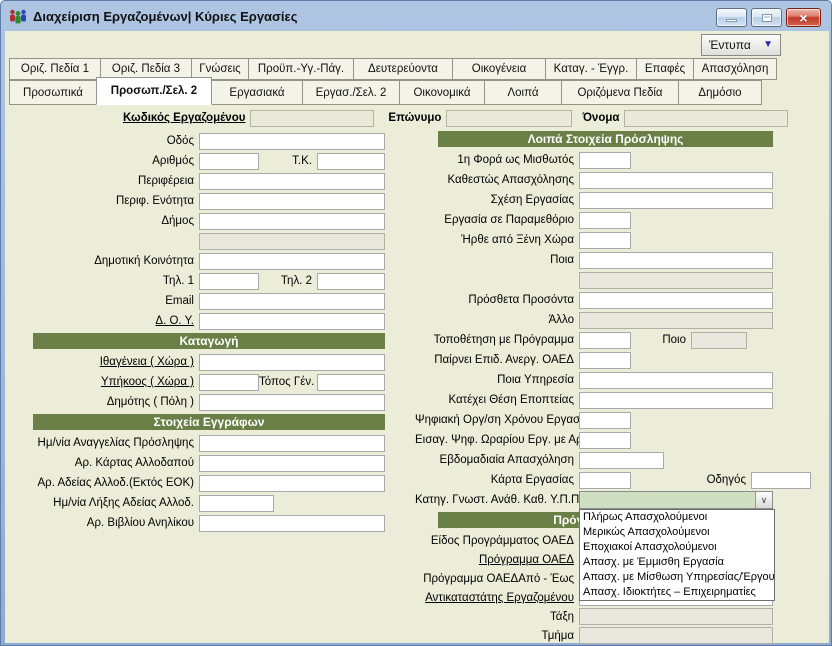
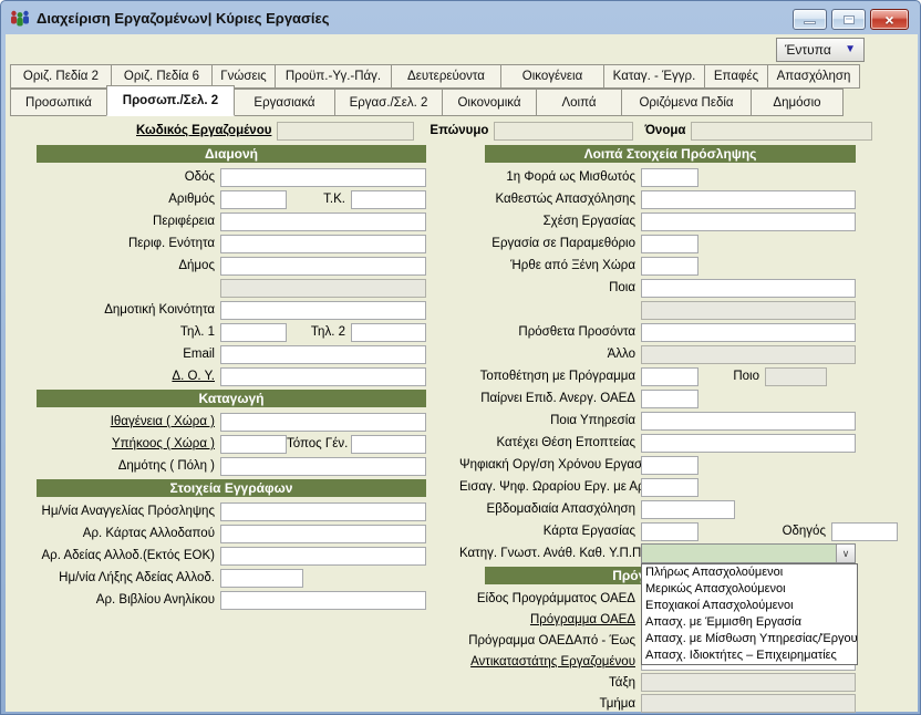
  Διαχείριση Εργαζομένων| Κύριες Εργασίες
  ×
  Έντυπα
  ▼
- Οριζ. Πεδία 1
+ Οριζ. Πεδία 2
- Οριζ. Πεδία 3
+ Οριζ. Πεδία 6
  Γνώσεις
  Προϋπ.-Υγ.-Πάγ.
  Δευτερεύοντα
  Οικογένεια
  Καταγ. - Έγγρ.
  Επαφές
  Απασχόληση
  Προσωπικά
  Προσωπ./Σελ. 2
  Εργασιακά
  Εργασ./Σελ. 2
  Οικονομικά
  Λοιπά
  Οριζόμενα Πεδία
  Δημόσιο
  Κωδικός Εργαζομένου
  Επώνυμο
  Όνομα
+ Διαμονή
  Οδός
  Αριθμός
  Τ.Κ.
  Περιφέρεια
  Περιφ. Ενότητα
  Δήμος
  Δημοτική Κοινότητα
  Τηλ. 1
  Τηλ. 2
  Email
  Δ. Ο. Υ.
  Καταγωγή
  Ιθαγένεια ( Χώρα )
  Υπήκοος ( Χώρα )
  Τόπος Γέν.
  Δημότης ( Πόλη )
  Στοιχεία Εγγράφων
  Ημ/νία Αναγγελίας Πρόσληψης
  Αρ. Κάρτας Αλλοδαπού
  Αρ. Αδείας Αλλοδ.(Εκτός ΕΟΚ)
  Ημ/νία Λήξης Αδείας Αλλοδ.
  Αρ. Βιβλίου Ανηλίκου
  Λοιπά Στοιχεία Πρόσληψης
  1η Φορά ως Μισθωτός
  Καθεστώς Απασχόλησης
  Σχέση Εργασίας
  Εργασία σε Παραμεθόριο
  Ήρθε από Ξένη Χώρα
  Ποια
  Πρόσθετα Προσόντα
  Άλλο
  Τοποθέτηση με Πρόγραμμα
  Ποιο
  Παίρνει Επιδ. Ανεργ. ΟΑΕΔ
  Ποια Υπηρεσία
  Κατέχει Θέση Εποπτείας
  Ψηφιακή Οργ/ση Χρόνου Εργασ
  Εισαγ. Ψηφ. Ωραρίου Εργ. με Α
  Εβδομαδιαία Απασχόληση
  Κάρτα Εργασίας
  Οδηγός
  Κατηγ. Γνωστ. Ανάθ. Καθ. Υ.Π.Π
  ∨
  Είδος Προγράμματος ΟΑΕΔ
  Πρόγραμμα ΟΑΕΔ
  Πρόγραμμα ΟΑΕΔΑπό - Έως
  Αντικαταστάτης Εργαζομένου
  Τάξη
  Τμήμα
  Πλήρως Απασχολούμενοι
  Μερικώς Απασχολούμενοι
  Εποχιακοί Απασχολούμενοι
  Απασχ. με Έμμισθη Εργασία
  Απασχ. με Μίσθωση Υπηρεσίας/Έργου
  Απασχ. Ιδιοκτήτες – Επιχειρηματίες
